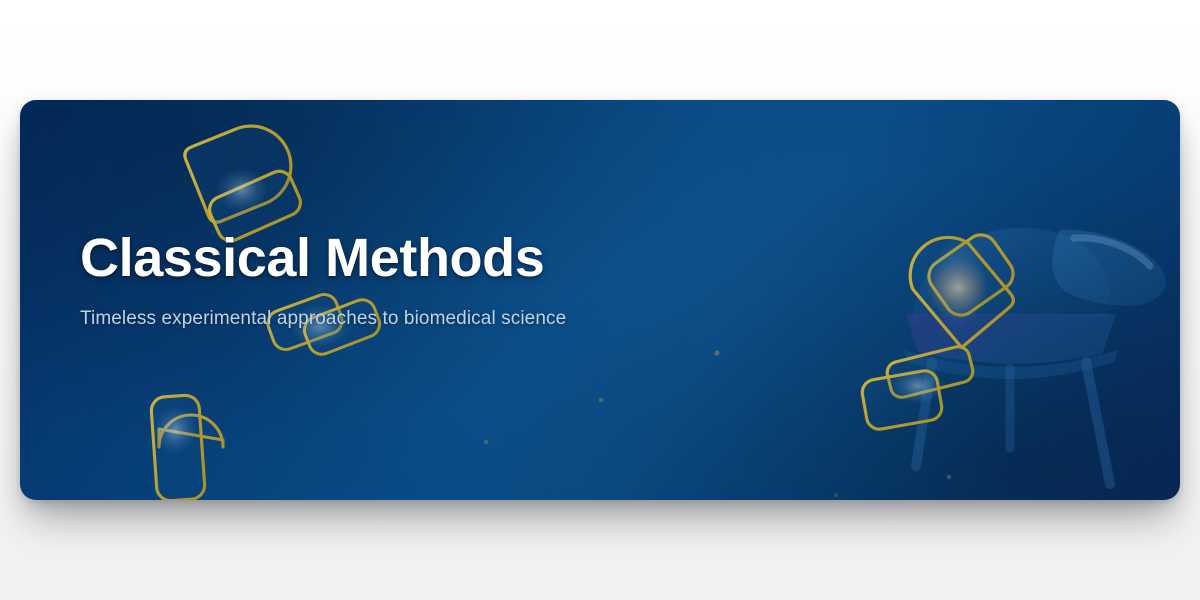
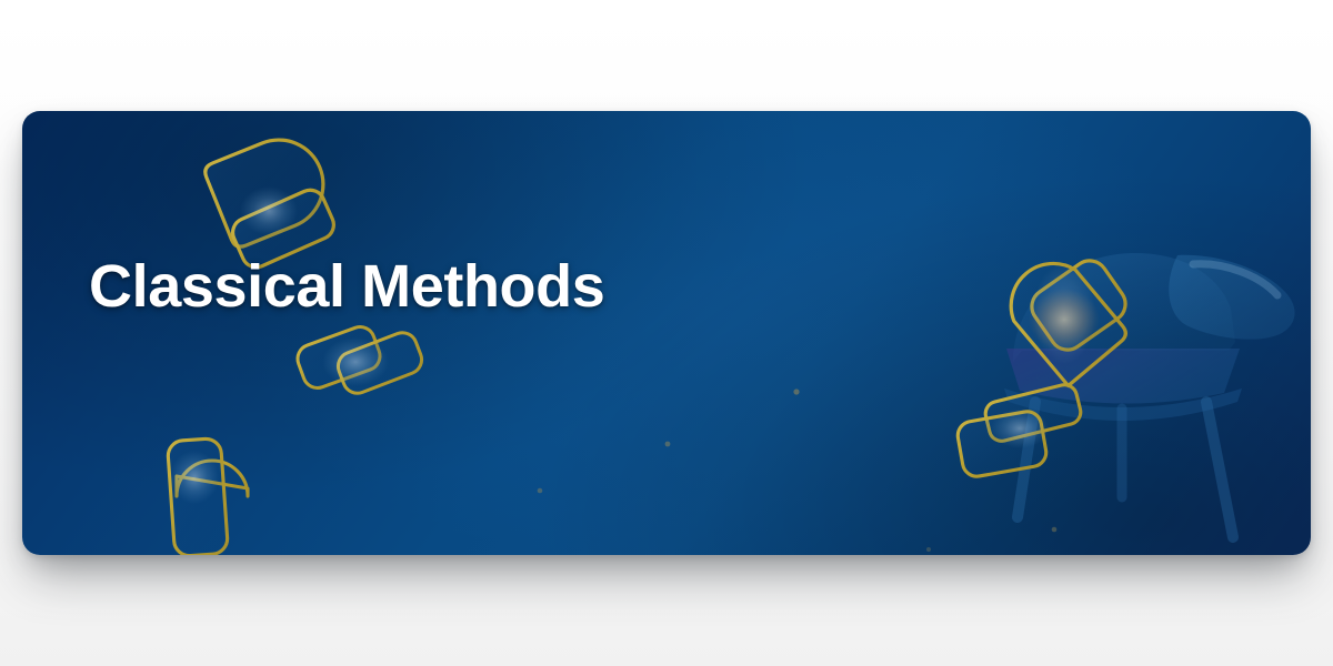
  Classical Methods
- Timeless experimental approaches to biomedical science
